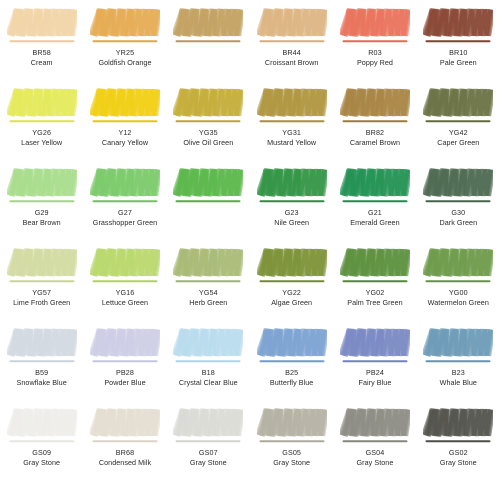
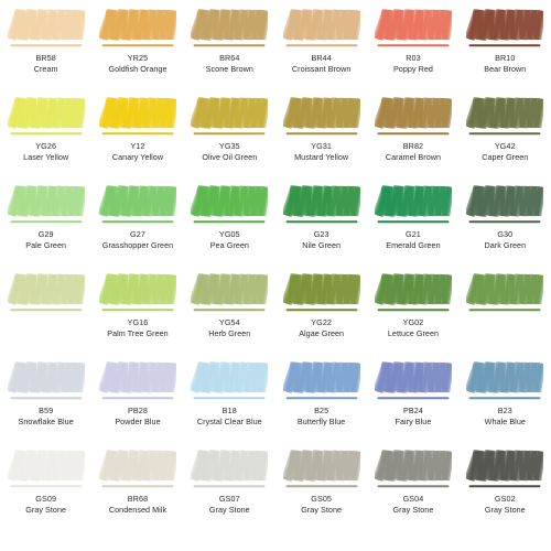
  BR58
  Cream
  YR25
  Goldfish Orange
+ BR64
+ Scone Brown
  BR44
  Croissant Brown
  R03
  Poppy Red
  BR10
- Pale Green
+ Bear Brown
  YG26
  Laser Yellow
  Y12
  Canary Yellow
  YG35
  Olive Oil Green
  YG31
  Mustard Yellow
  BR82
  Caramel Brown
  YG42
  Caper Green
  G29
- Bear Brown
+ Pale Green
  G27
  Grasshopper Green
+ YG05
+ Pea Green
  G23
  Nile Green
  G21
  Emerald Green
  G30
  Dark Green
- YG57
- Lime Froth Green
  YG16
- Lettuce Green
+ Palm Tree Green
  YG54
  Herb Green
  YG22
  Algae Green
  YG02
- Palm Tree Green
+ Lettuce Green
- YG00
- Watermelon Green
  B59
  Snowflake Blue
  PB28
  Powder Blue
  B18
  Crystal Clear Blue
  B25
  Butterfly Blue
  PB24
  Fairy Blue
  B23
  Whale Blue
  GS09
  Gray Stone
  BR68
  Condensed Milk
  GS07
  Gray Stone
  GS05
  Gray Stone
  GS04
  Gray Stone
  GS02
  Gray Stone
